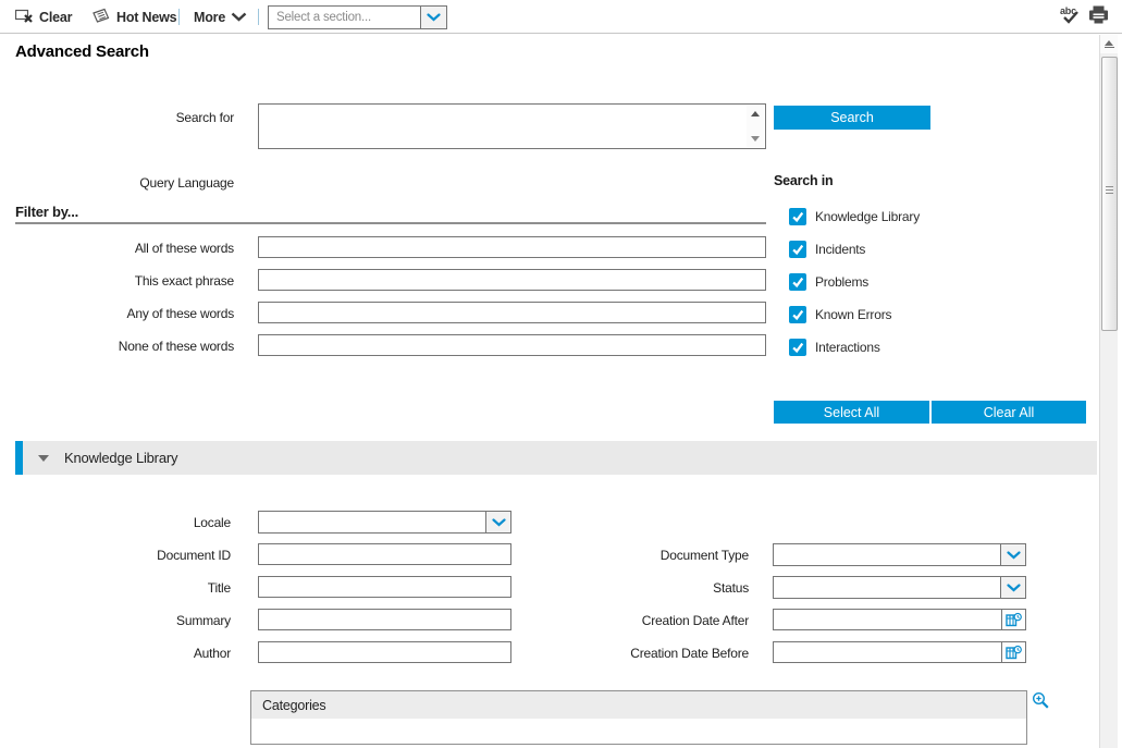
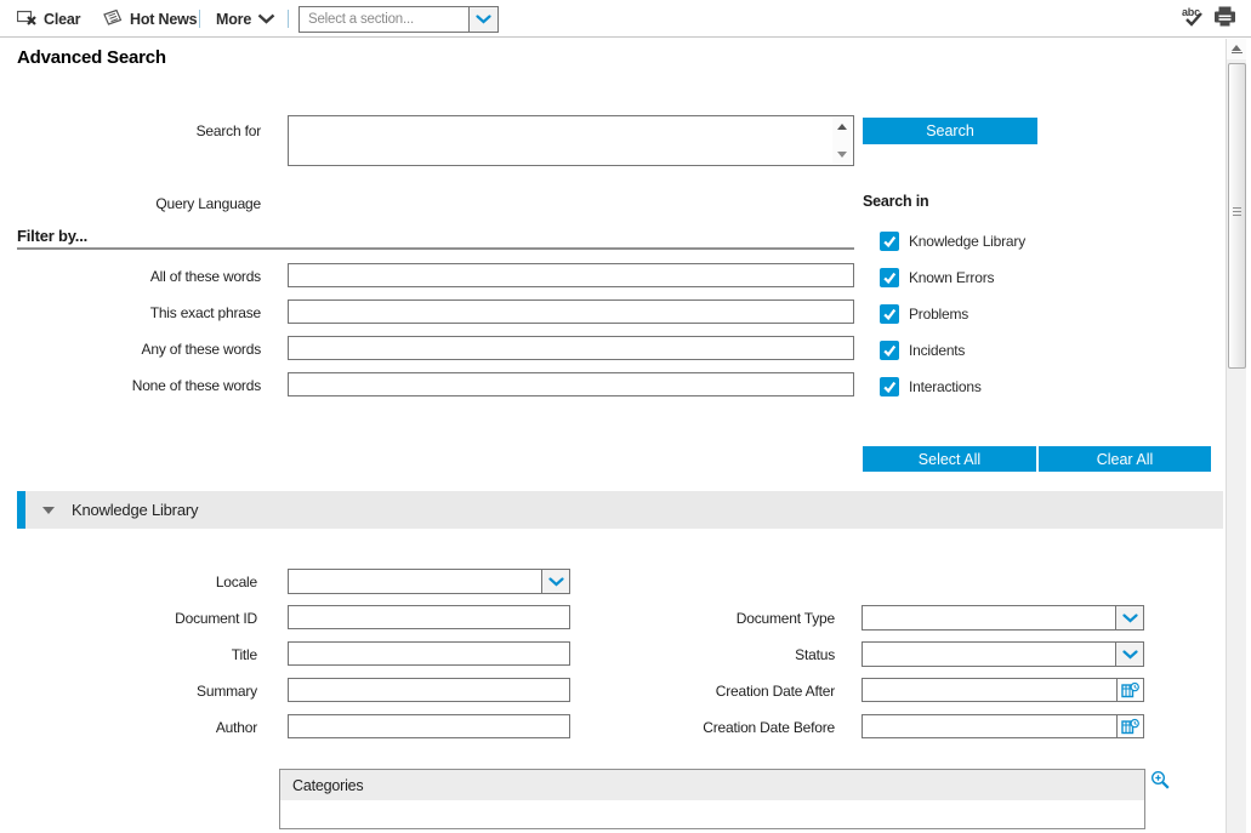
  Clear
  Hot News
  More
  Select a section...
  abc
  Advanced Search
  Search for
  Search
  Query Language
  Search in
  Knowledge Library
- Incidents
+ Known Errors
  Problems
- Known Errors
+ Incidents
  Interactions
  Select All
  Clear All
  Filter by...
  All of these words
  This exact phrase
  Any of these words
  None of these words
  Knowledge Library
  Locale
  Document ID
  Title
  Summary
  Author
  Document Type
  Status
  Creation Date After
  Creation Date Before
  Categories
